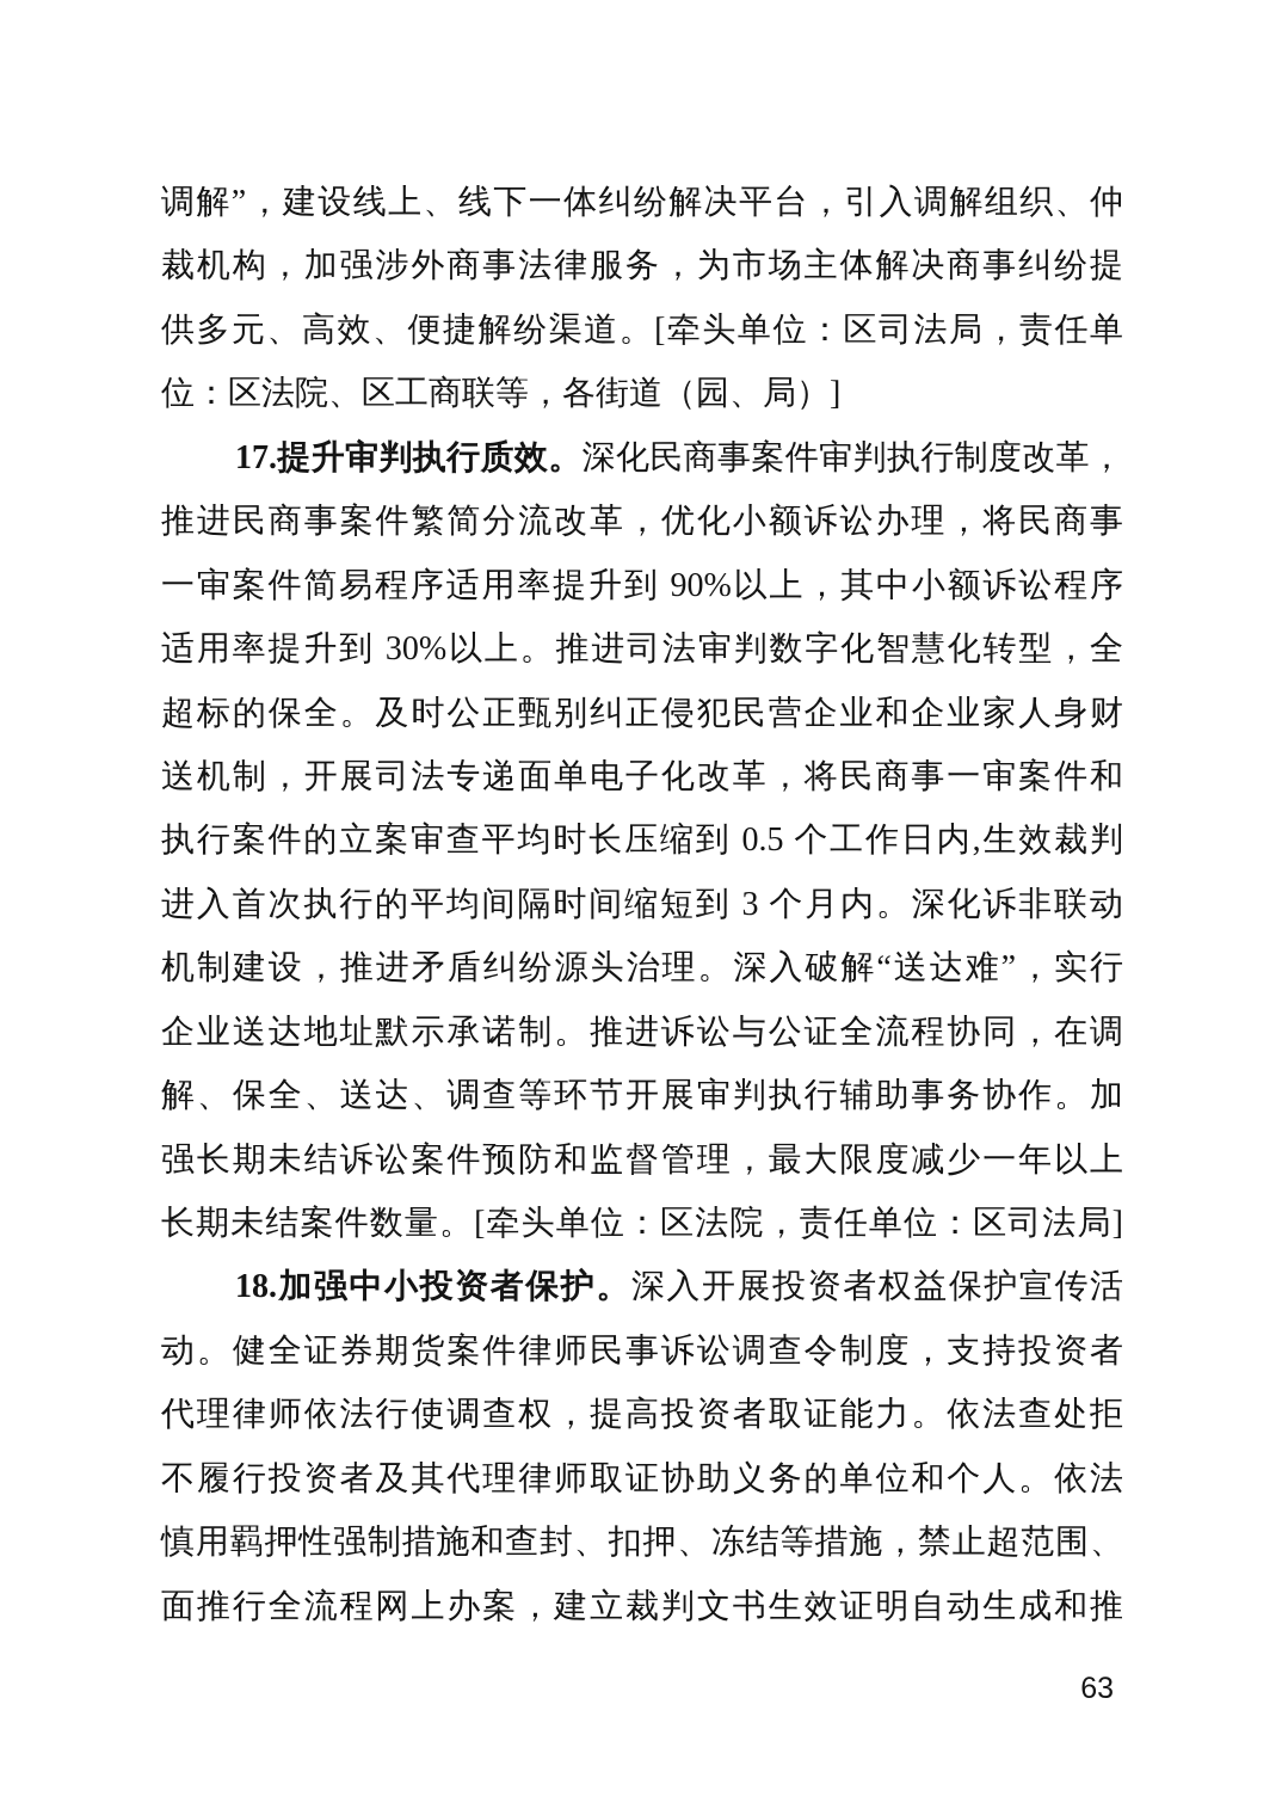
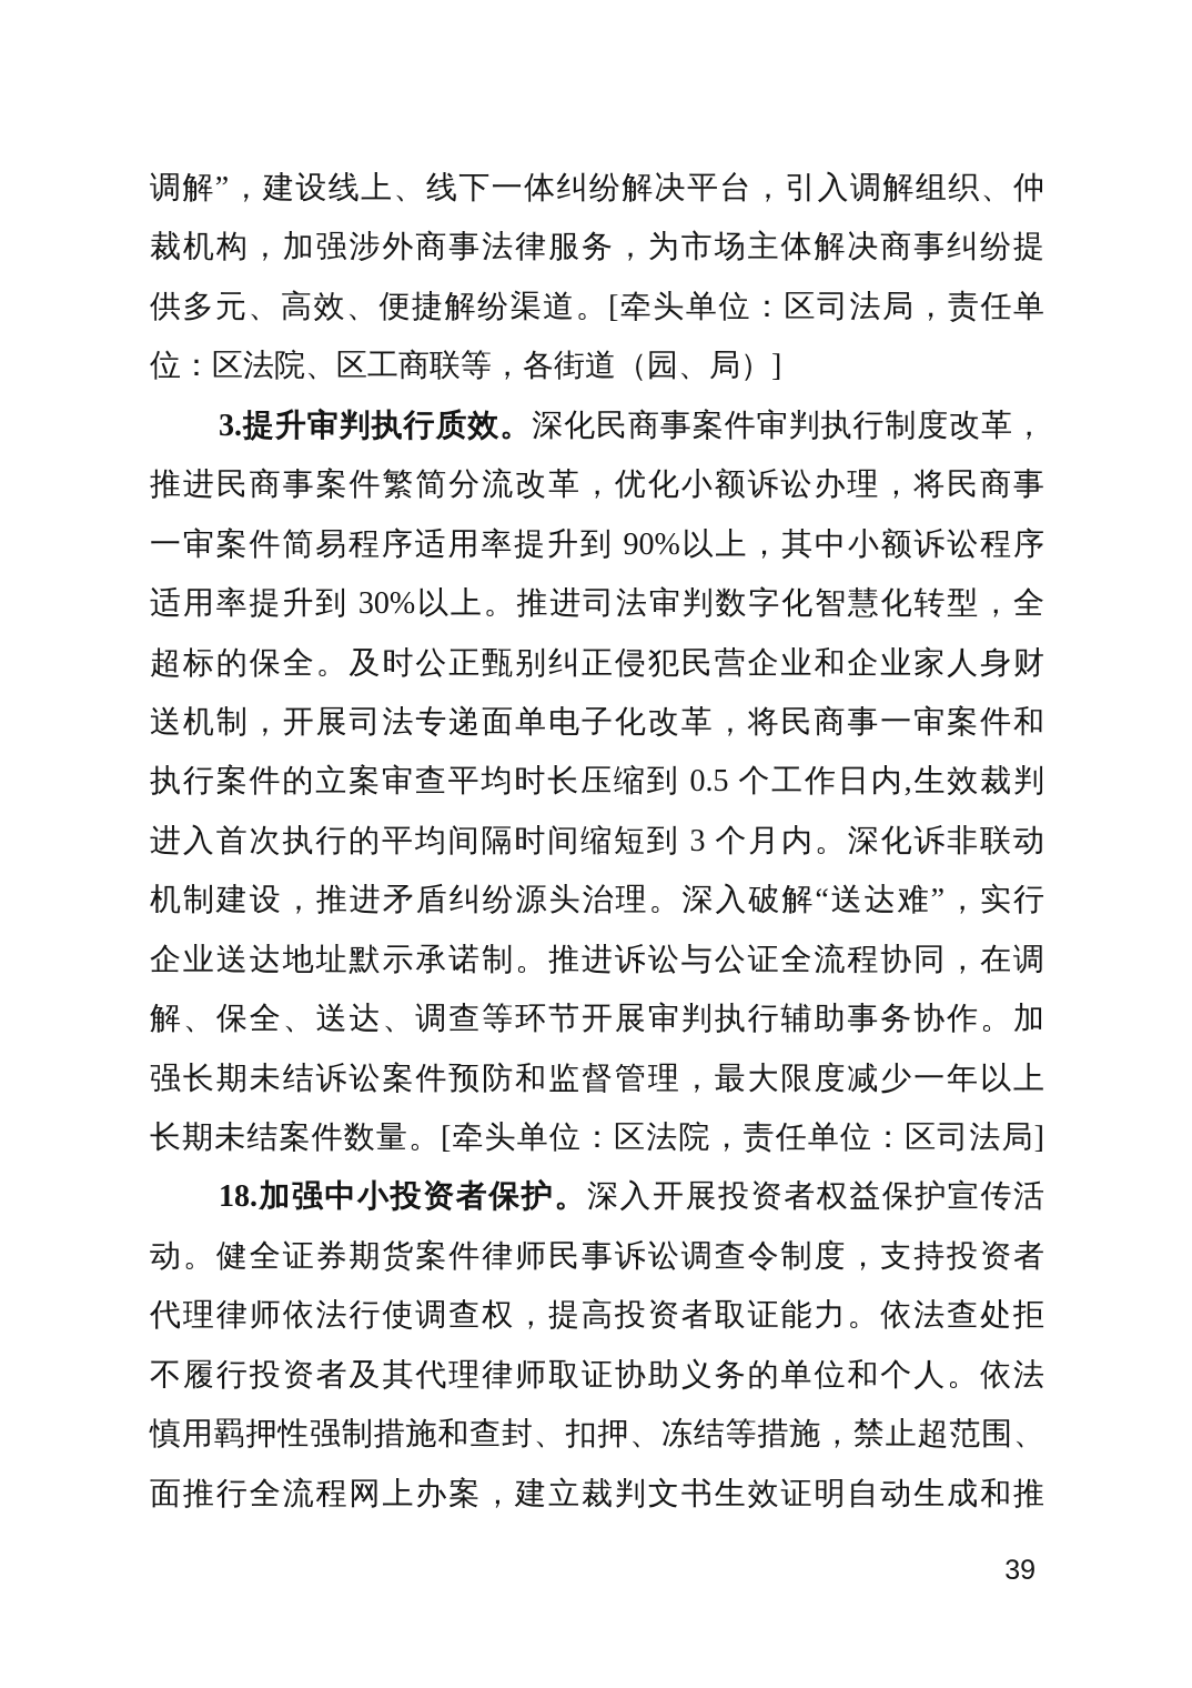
  调解”，建设线上、线下一体纠纷解决平台，引入调解组织、仲
  裁机构，加强涉外商事法律服务，为市场主体解决商事纠纷提
  供多元、高效、便捷解纷渠道。[牵头单位：区司法局，责任单
  位：区法院、区工商联等，各街道（园、局）]
- 17.提升审判执行质效。深化民商事案件审判执行制度改革，
+ 3.提升审判执行质效。深化民商事案件审判执行制度改革，
  推进民商事案件繁简分流改革，优化小额诉讼办理，将民商事
  一审案件简易程序适用率提升到 90%以上，其中小额诉讼程序
  适用率提升到 30%以上。推进司法审判数字化智慧化转型，全
  超标的保全。及时公正甄别纠正侵犯民营企业和企业家人身财
  送机制，开展司法专递面单电子化改革，将民商事一审案件和
  执行案件的立案审查平均时长压缩到 0.5 个工作日内,生效裁判
  进入首次执行的平均间隔时间缩短到 3 个月内。深化诉非联动
  机制建设，推进矛盾纠纷源头治理。深入破解“送达难”，实行
  企业送达地址默示承诺制。推进诉讼与公证全流程协同，在调
  解、保全、送达、调查等环节开展审判执行辅助事务协作。加
  强长期未结诉讼案件预防和监督管理，最大限度减少一年以上
  长期未结案件数量。[牵头单位：区法院，责任单位：区司法局]
  18.加强中小投资者保护。深入开展投资者权益保护宣传活
  动。健全证券期货案件律师民事诉讼调查令制度，支持投资者
  代理律师依法行使调查权，提高投资者取证能力。依法查处拒
  不履行投资者及其代理律师取证协助义务的单位和个人。依法
  慎用羁押性强制措施和查封、扣押、冻结等措施，禁止超范围、
  面推行全流程网上办案，建立裁判文书生效证明自动生成和推
- 63
+ 39
